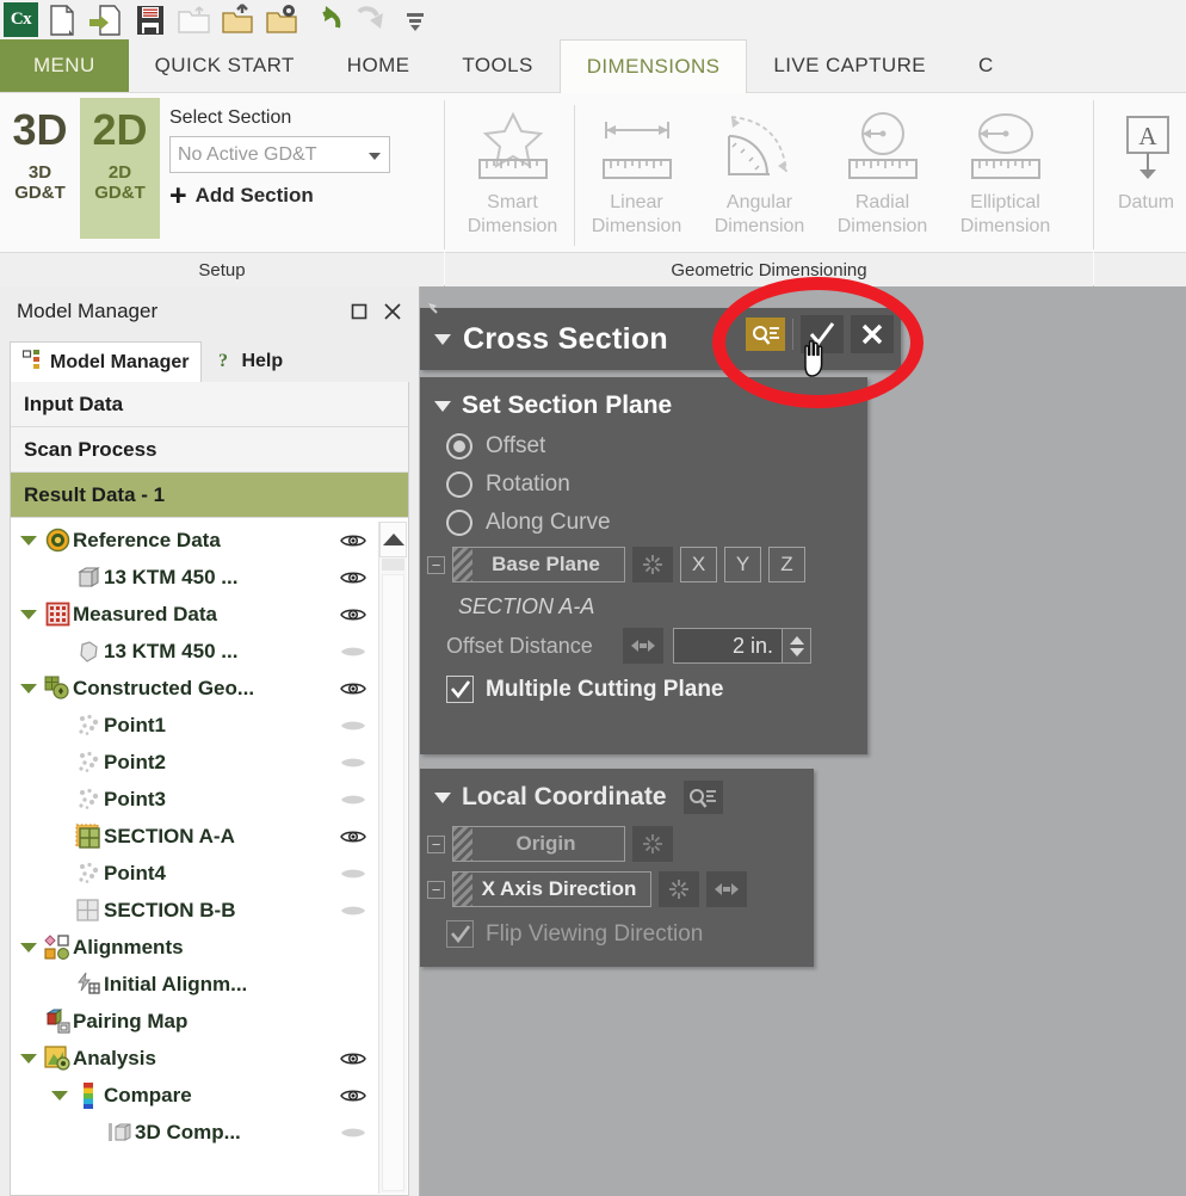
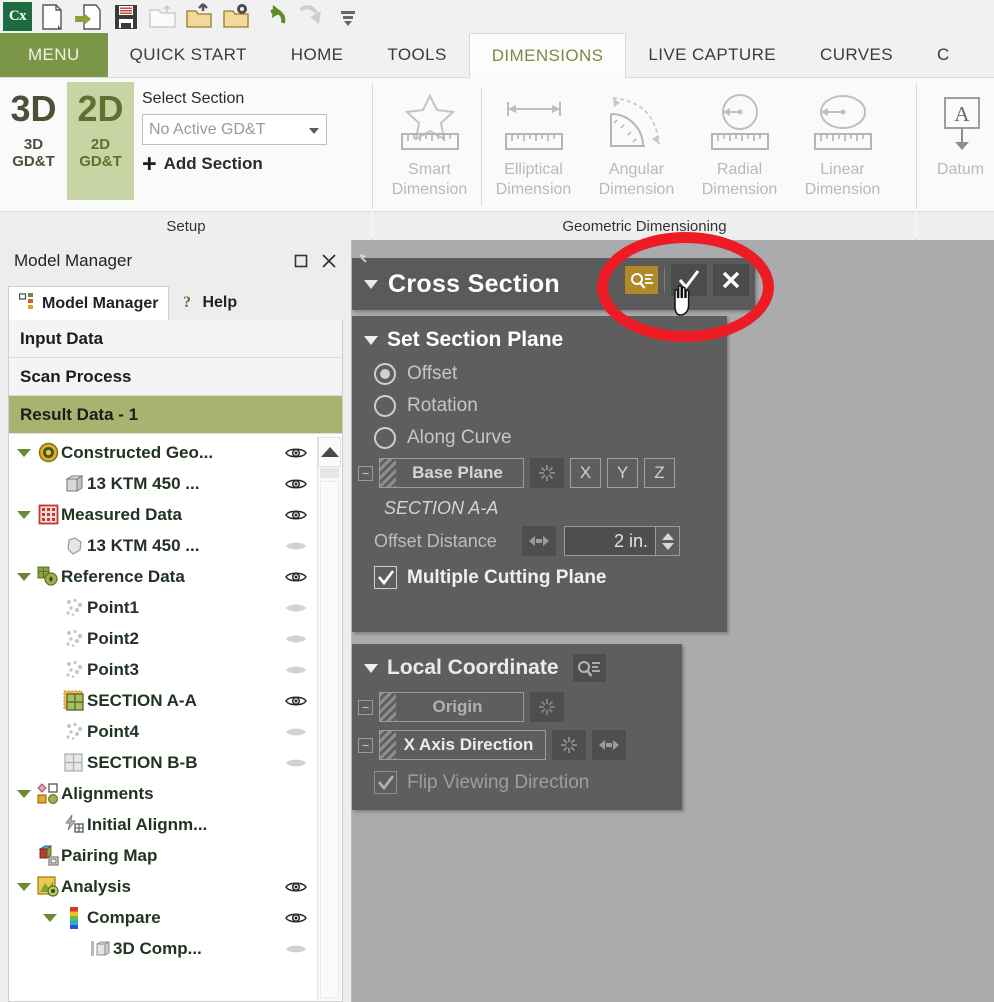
  Cx
  MENU
  QUICK START
  HOME
  TOOLS
  DIMENSIONS
  LIVE CAPTURE
+ CURVES
  C
  3D
  3D
  GD&T
  2D
  2D
  GD&T
  Select Section
  No Active GD&T
  +
  Add Section
  Setup
  Smart
  Dimension
- Linear
+ Elliptical
  Dimension
  Angular
  Dimension
  Radial
  Dimension
- Elliptical
+ Linear
  Dimension
  Geometric Dimensioning
  A
  Datum
  Model Manager
  Model Manager
  ?
  Help
  Input Data
  Scan Process
  Result Data - 1
- Reference Data
+ Constructed Geo...
  13 KTM 450 ...
  Measured Data
  13 KTM 450 ...
- Constructed Geo...
+ Reference Data
  Point1
  Point2
  Point3
  SECTION A-A
  Point4
  SECTION B-B
  Alignments
  Initial Alignm...
  Pairing Map
  Analysis
  Compare
  3D Comp...
  Cross Section
  Set Section Plane
  Offset
  Rotation
  Along Curve
  −
  Base Plane
  X
  Y
  Z
  SECTION A-A
  Offset Distance
  2 in.
  Multiple Cutting Plane
  Local Coordinate
  −
  Origin
  −
  X Axis Direction
  Flip Viewing Direction
